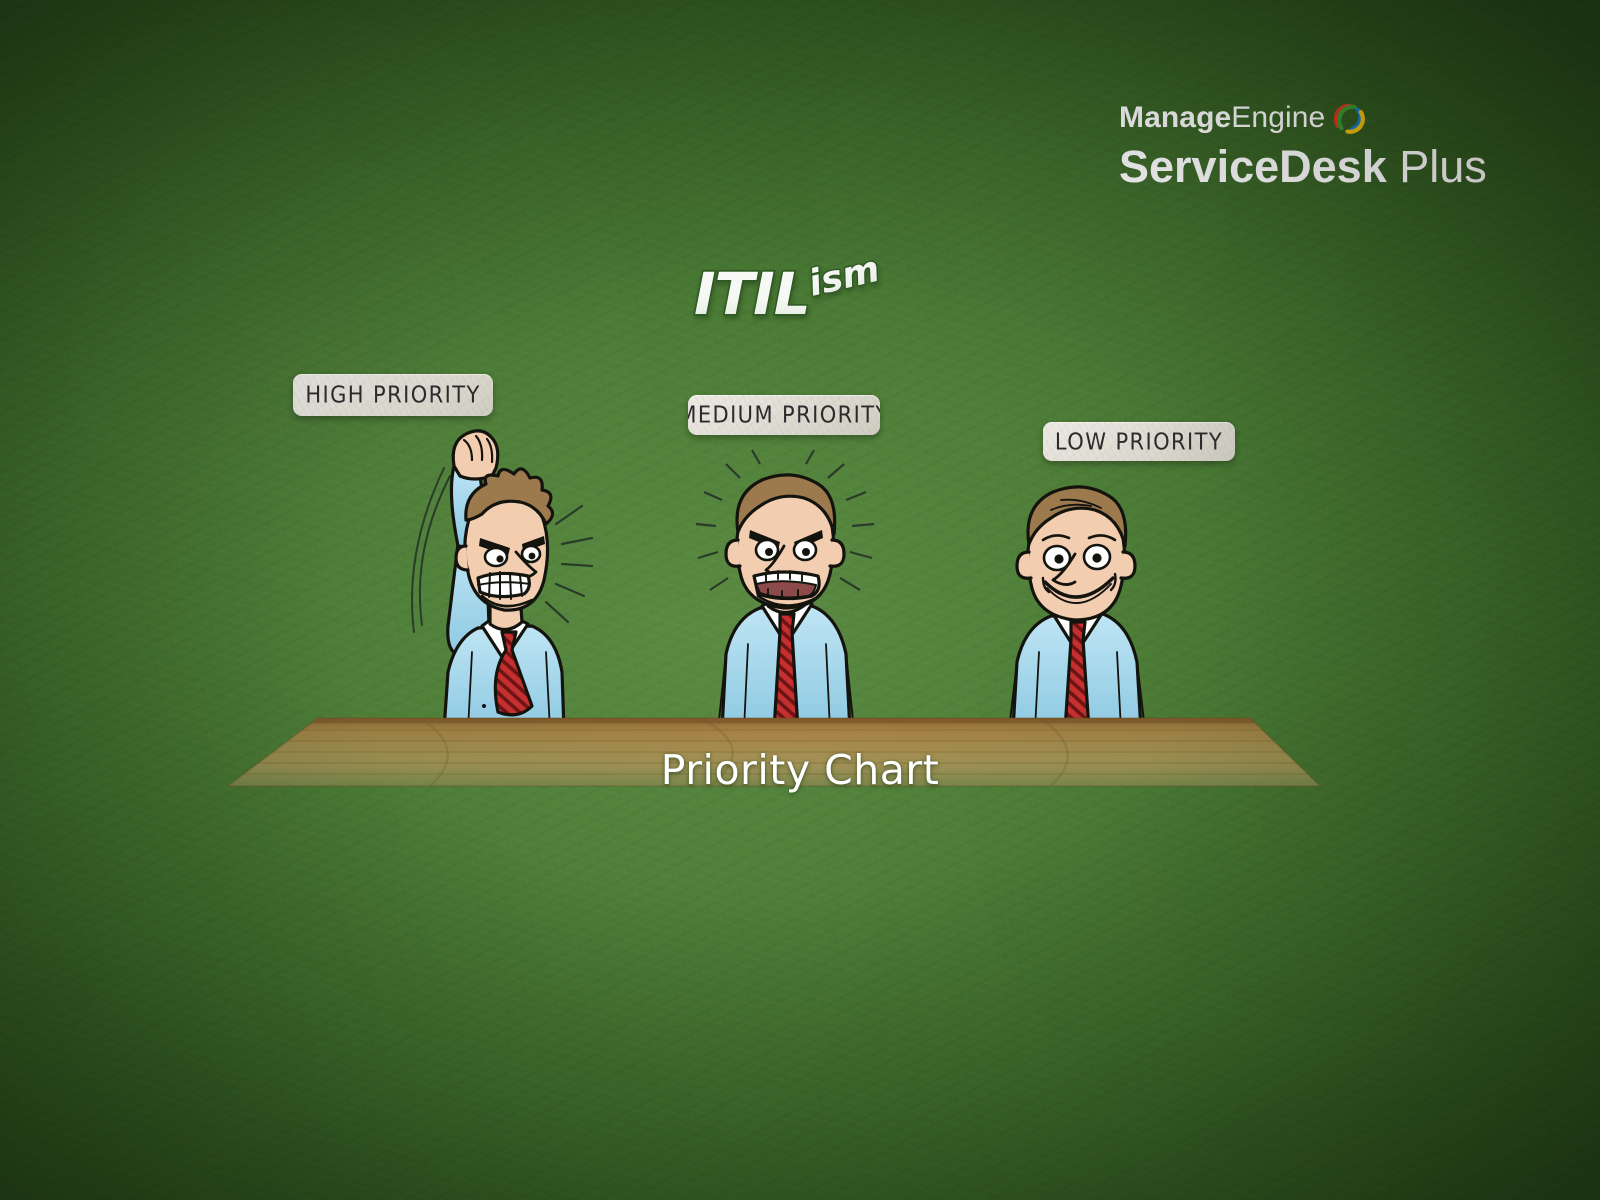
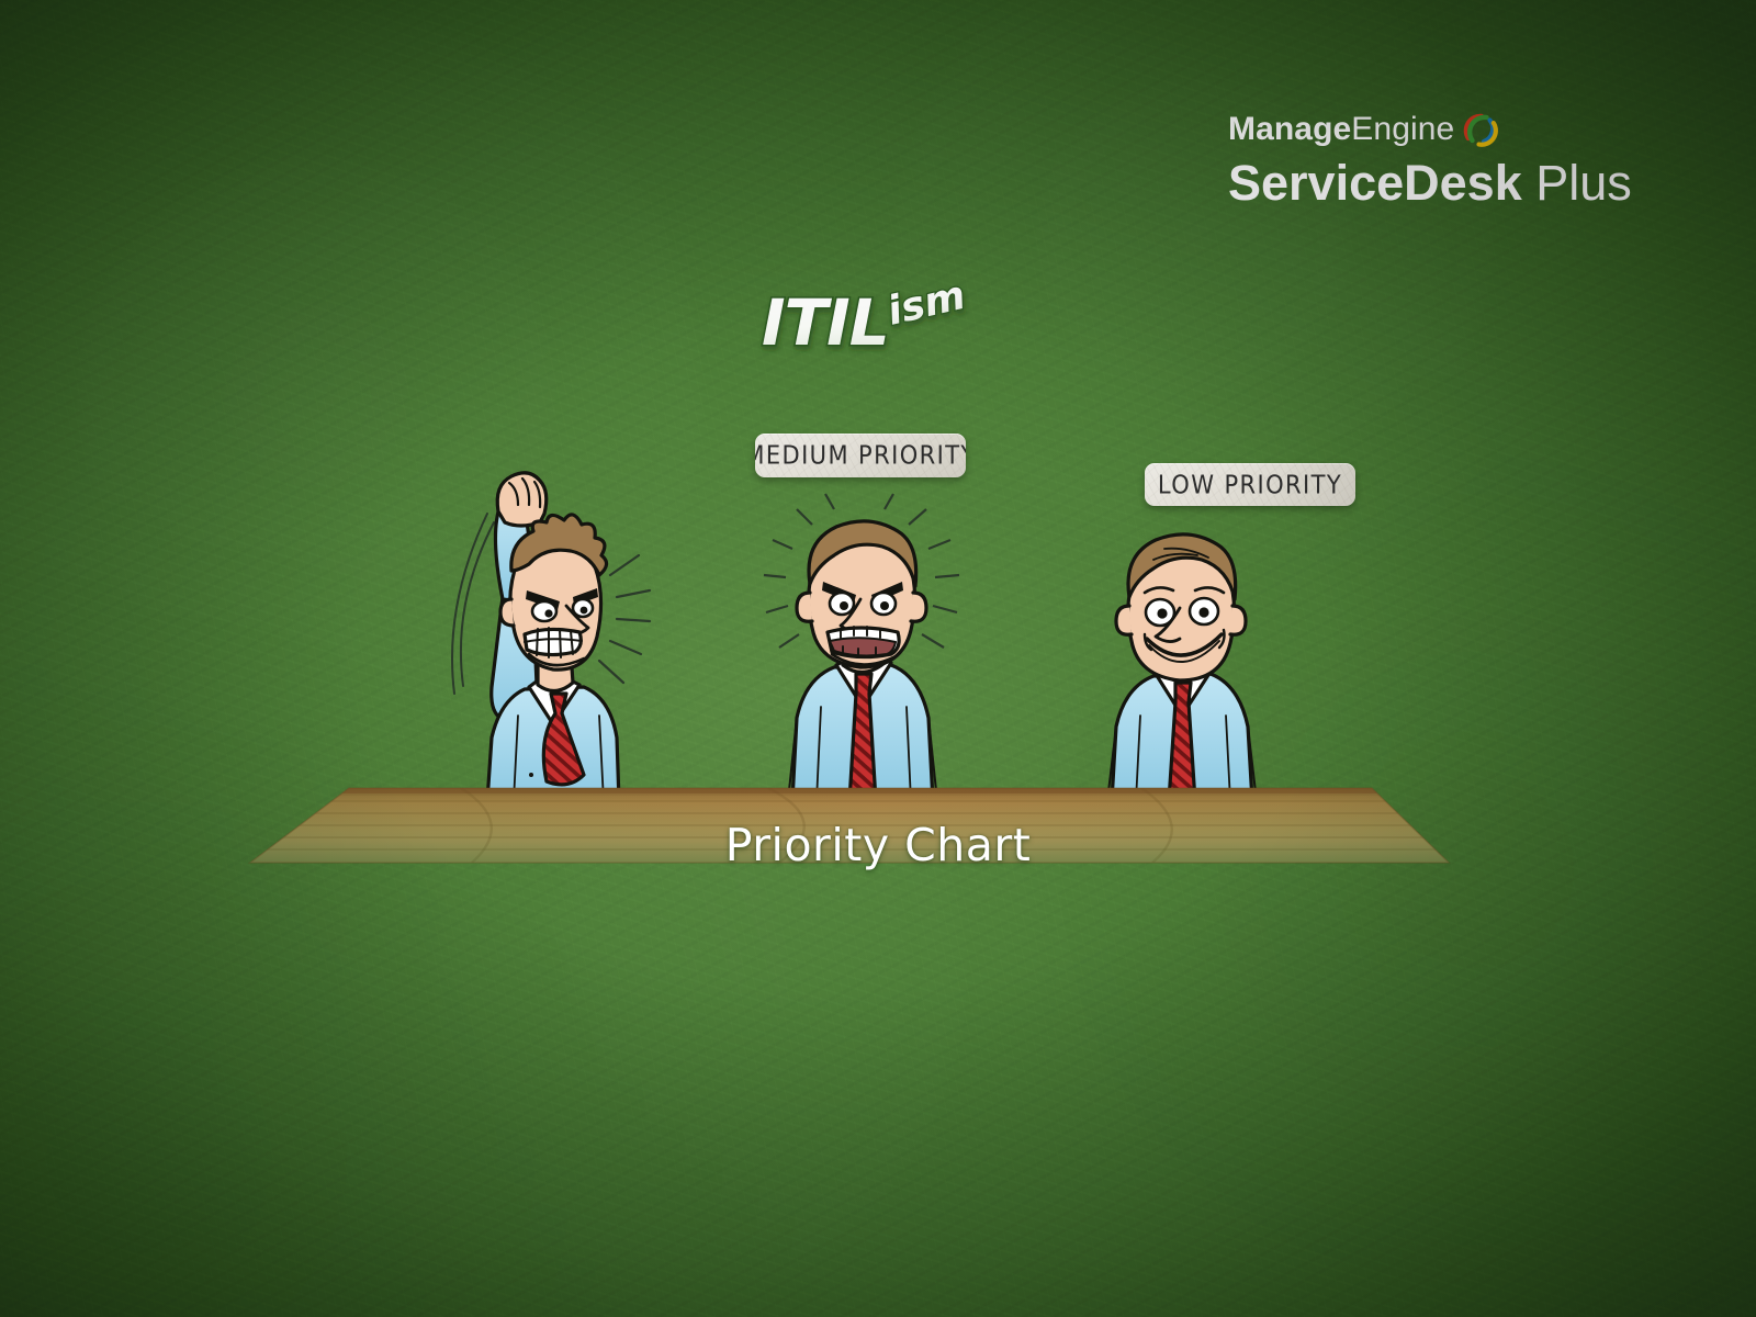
- HIGH PRIORITY
  MEDIUM PRIORIT
  LOW PRIORITY
